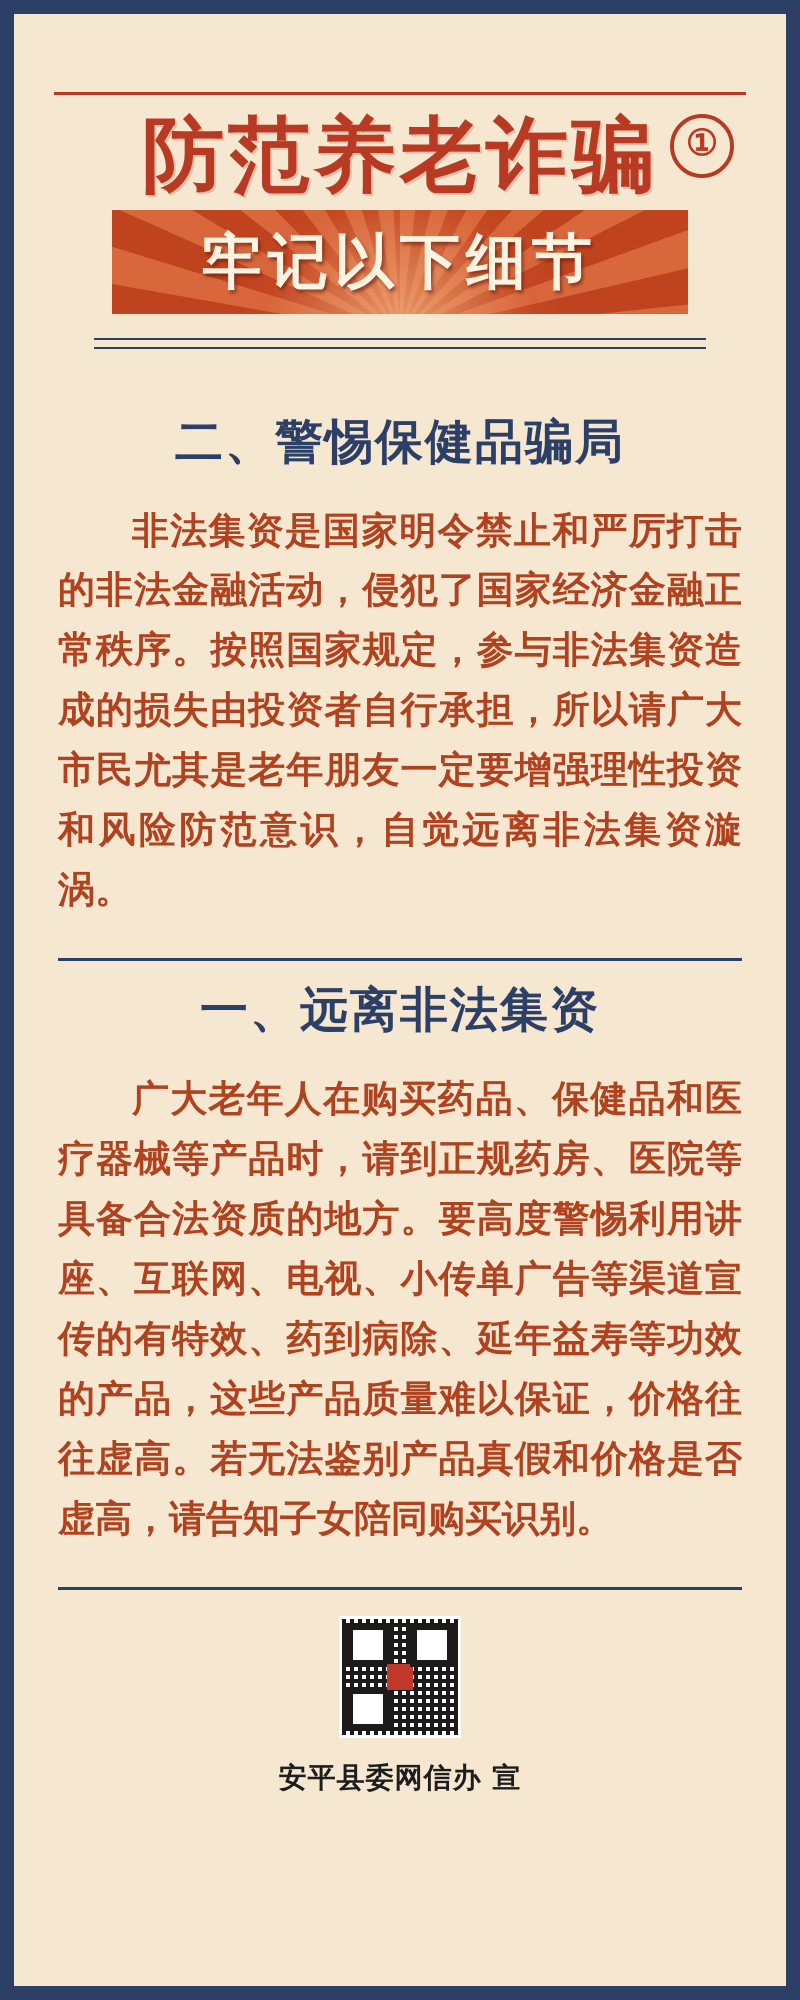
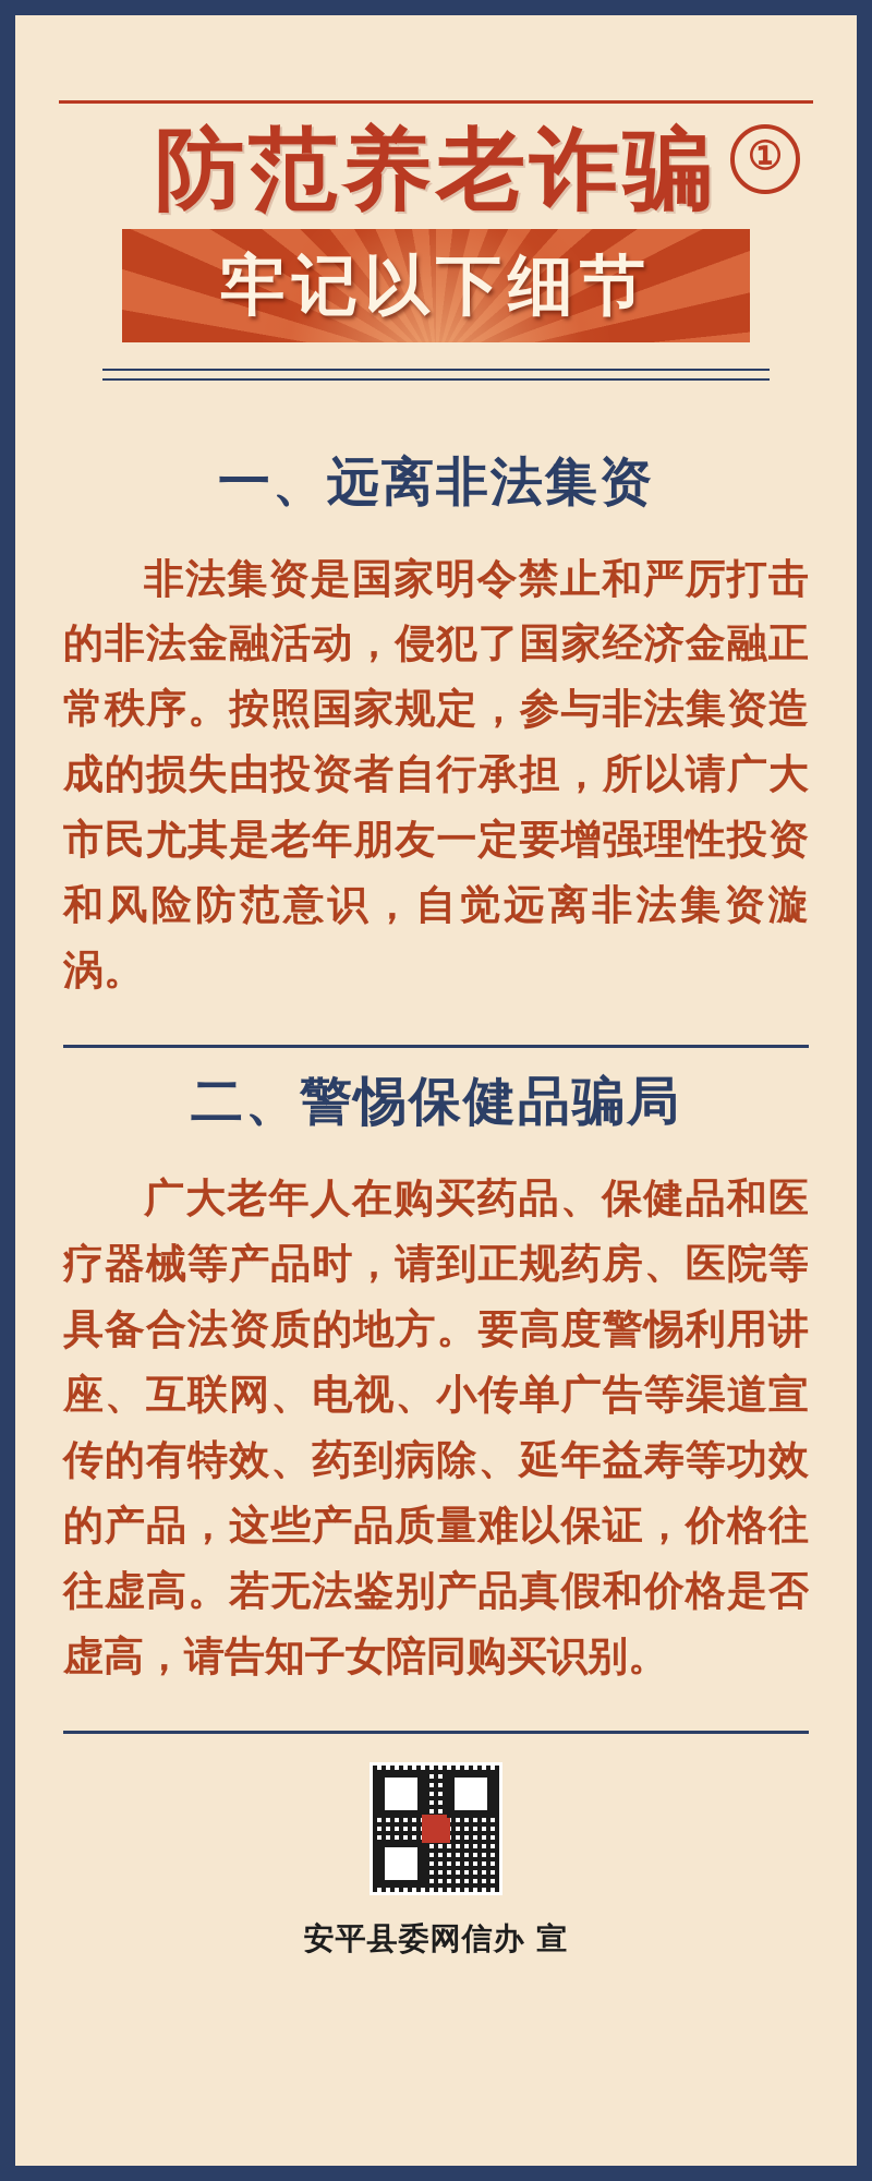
  ①
  防范养老诈骗
  牢记以下细节
- 二、警惕保健品骗局
+ 一、远离非法集资
  非法集资是国家明令禁止和严厉打击的非法金融活动，侵犯了国家经济金融正常秩序。按照国家规定，参与非法集资造成的损失由投资者自行承担，所以请广大市民尤其是老年朋友一定要增强理性投资和风险防范意识，自觉远离非法集资漩涡。
- 一、远离非法集资
+ 二、警惕保健品骗局
  广大老年人在购买药品、保健品和医疗器械等产品时，请到正规药房、医院等具备合法资质的地方。要高度警惕利用讲座、互联网、电视、小传单广告等渠道宣传的有特效、药到病除、延年益寿等功效的产品，这些产品质量难以保证，价格往往虚高。若无法鉴别产品真假和价格是否虚高，请告知子女陪同购买识别。
  安平县委网信办 宣
